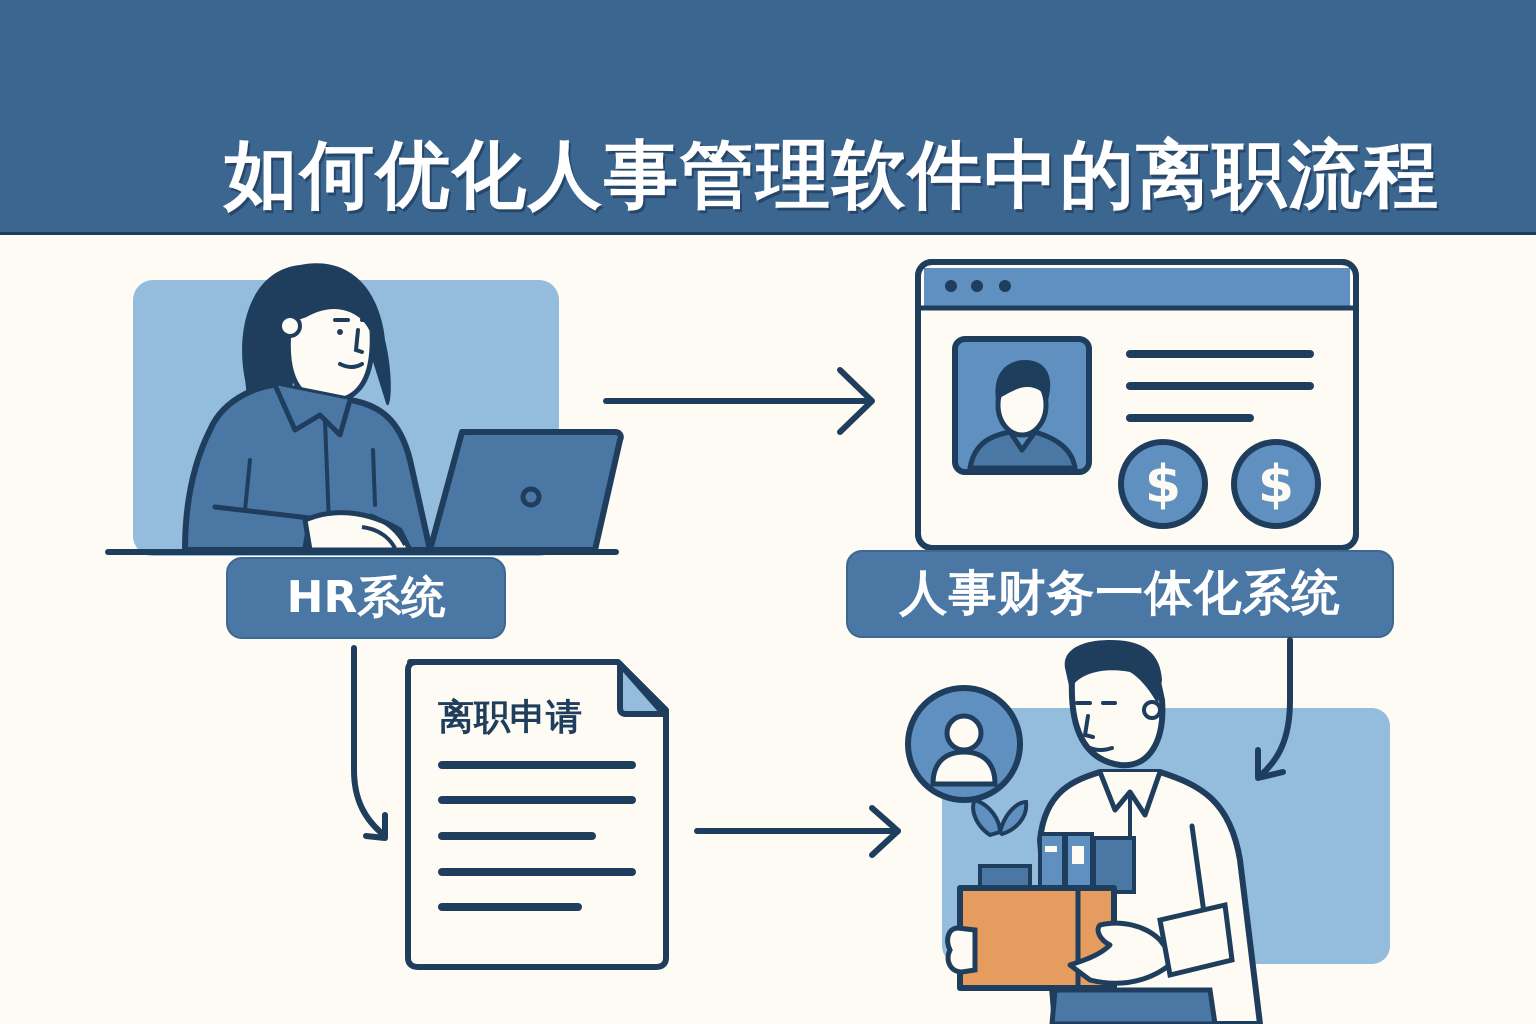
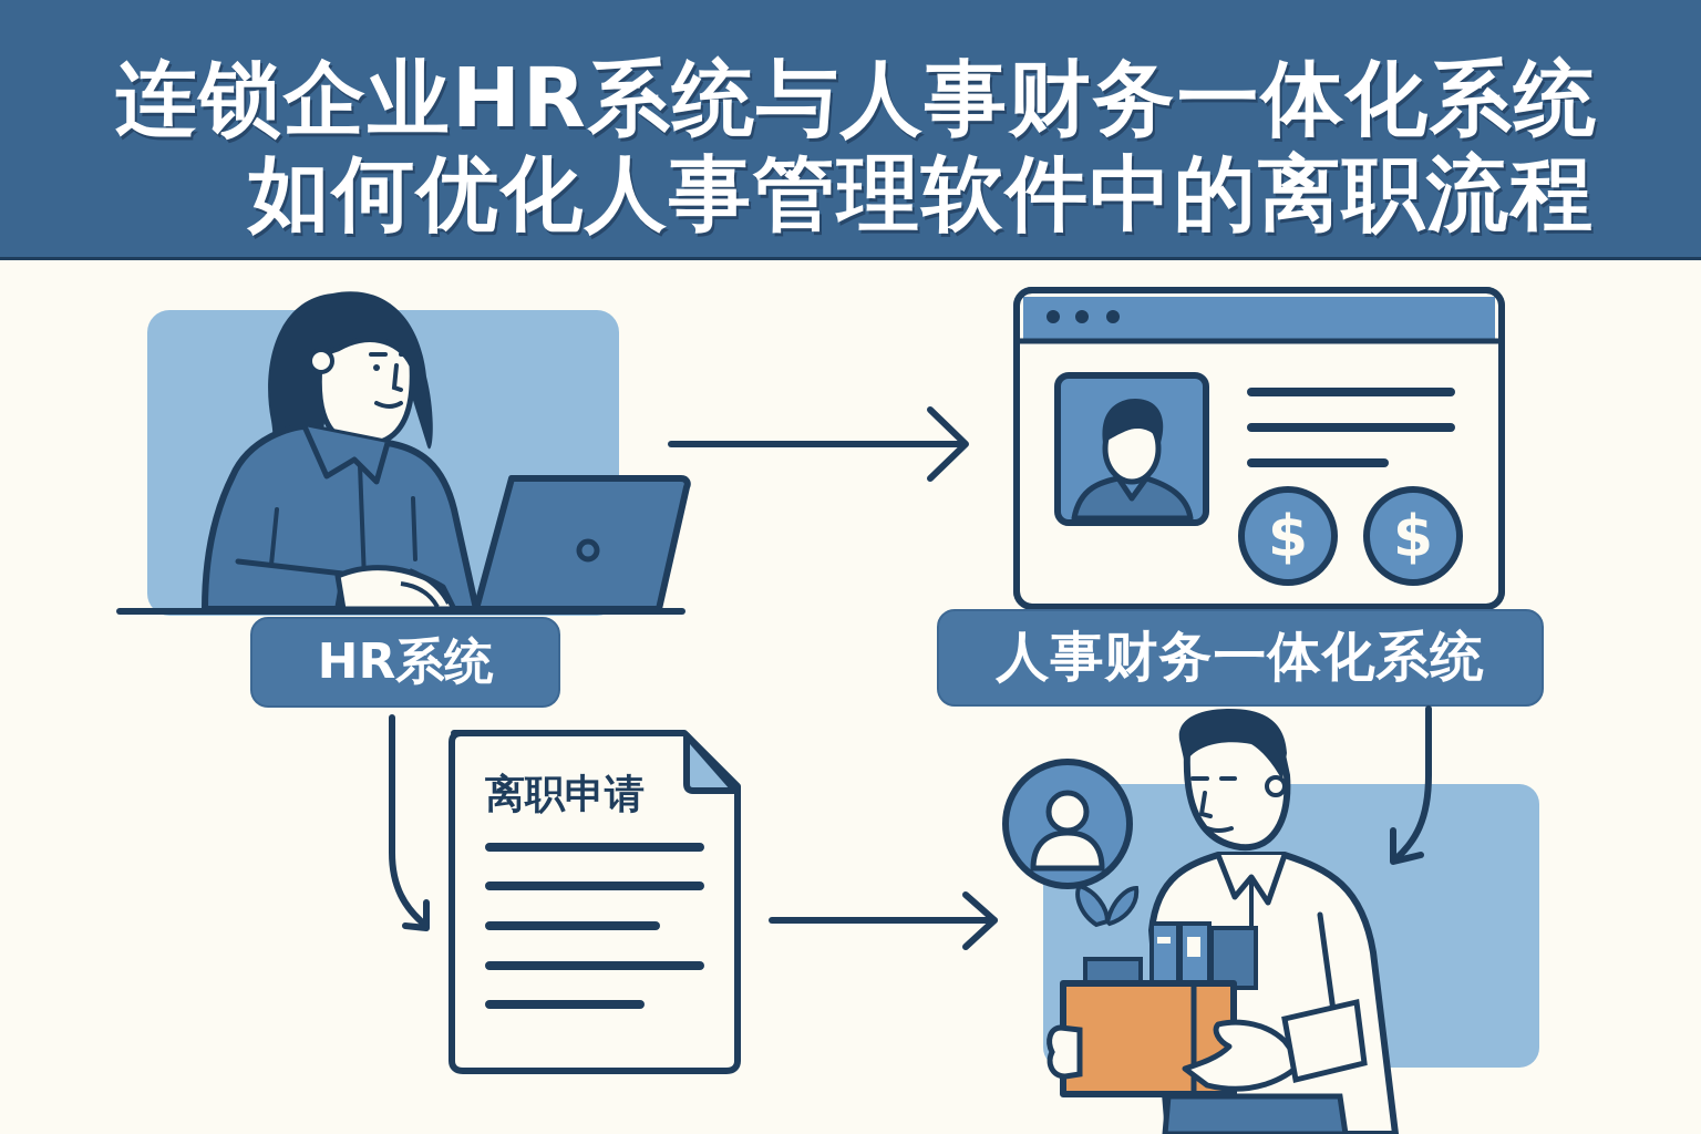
+ 连锁企业HR系统与人事财务一体化系统
  如何优化人事管理软件中的离职流程
  HR系统
  $
  $
  人事财务一体化系统
  离职申请
